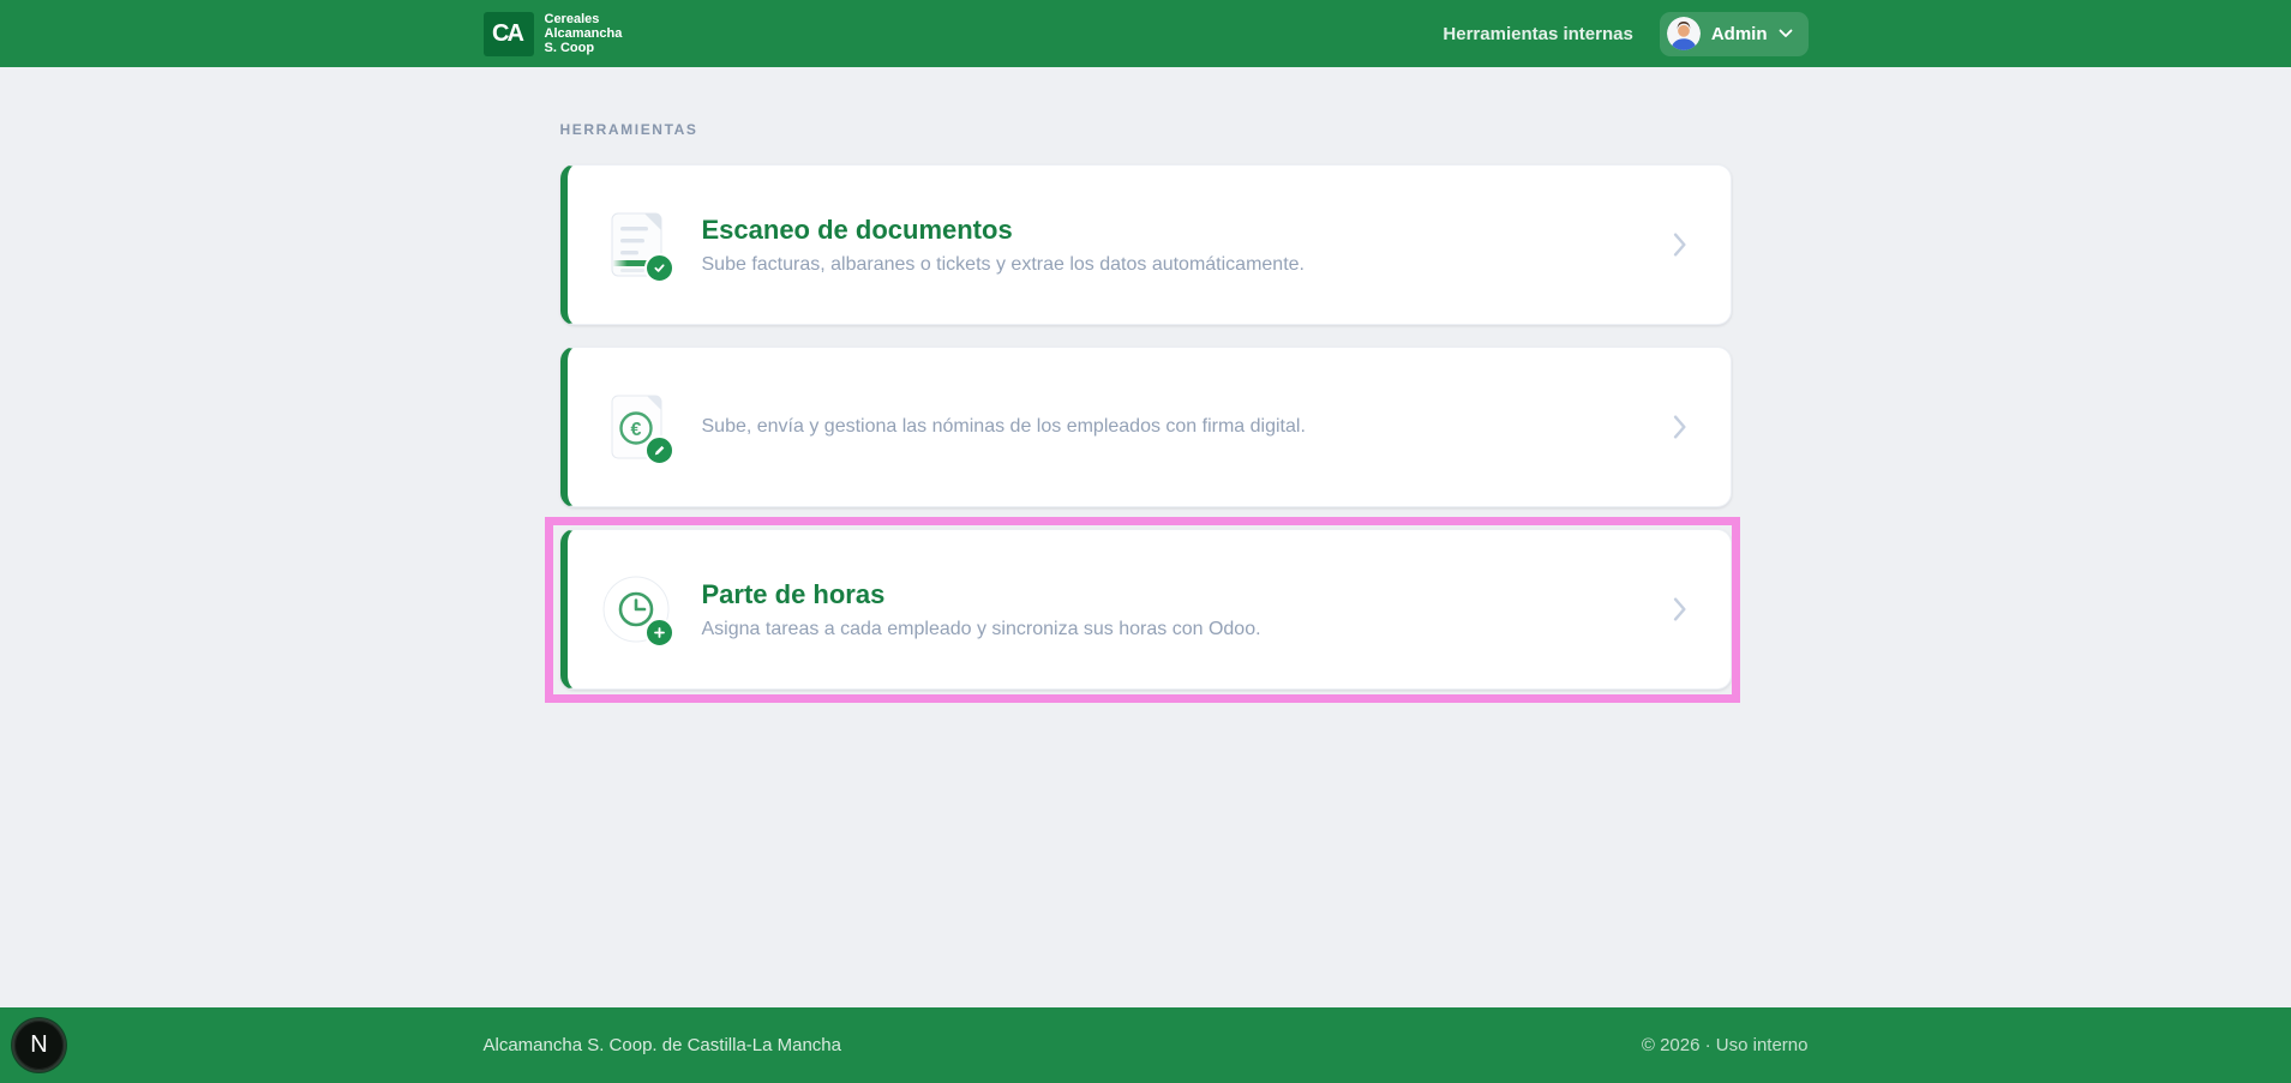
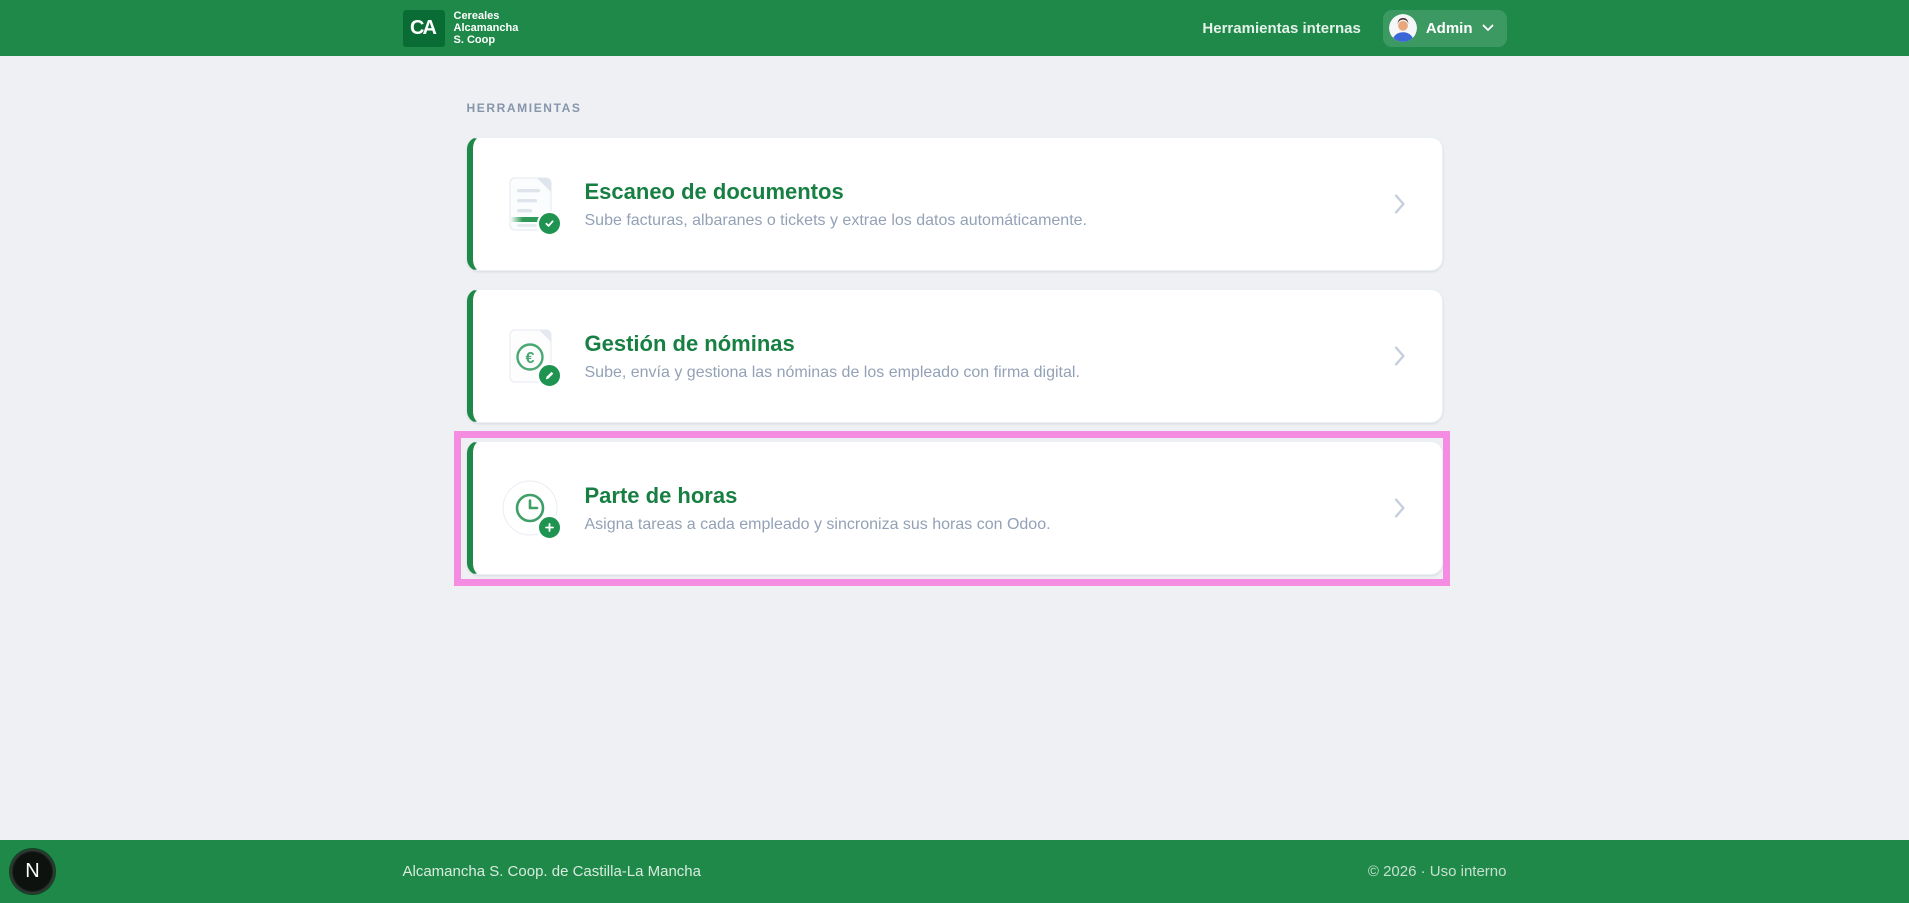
  CA
  Cereales
  Alcamancha
  S. Coop
  Herramientas internas
  Admin
  HERRAMIENTAS
  Escaneo de documentos
  Sube facturas, albaranes o tickets y extrae los datos automáticamente.
  €
+ Gestión de nóminas
- Sube, envía y gestiona las nóminas de los empleados con firma digital.
+ Sube, envía y gestiona las nóminas de los empleado con firma digital.
  Parte de horas
  Asigna tareas a cada empleado y sincroniza sus horas con Odoo.
  Alcamancha S. Coop. de Castilla-La Mancha
  © 2026 · Uso interno
  N
